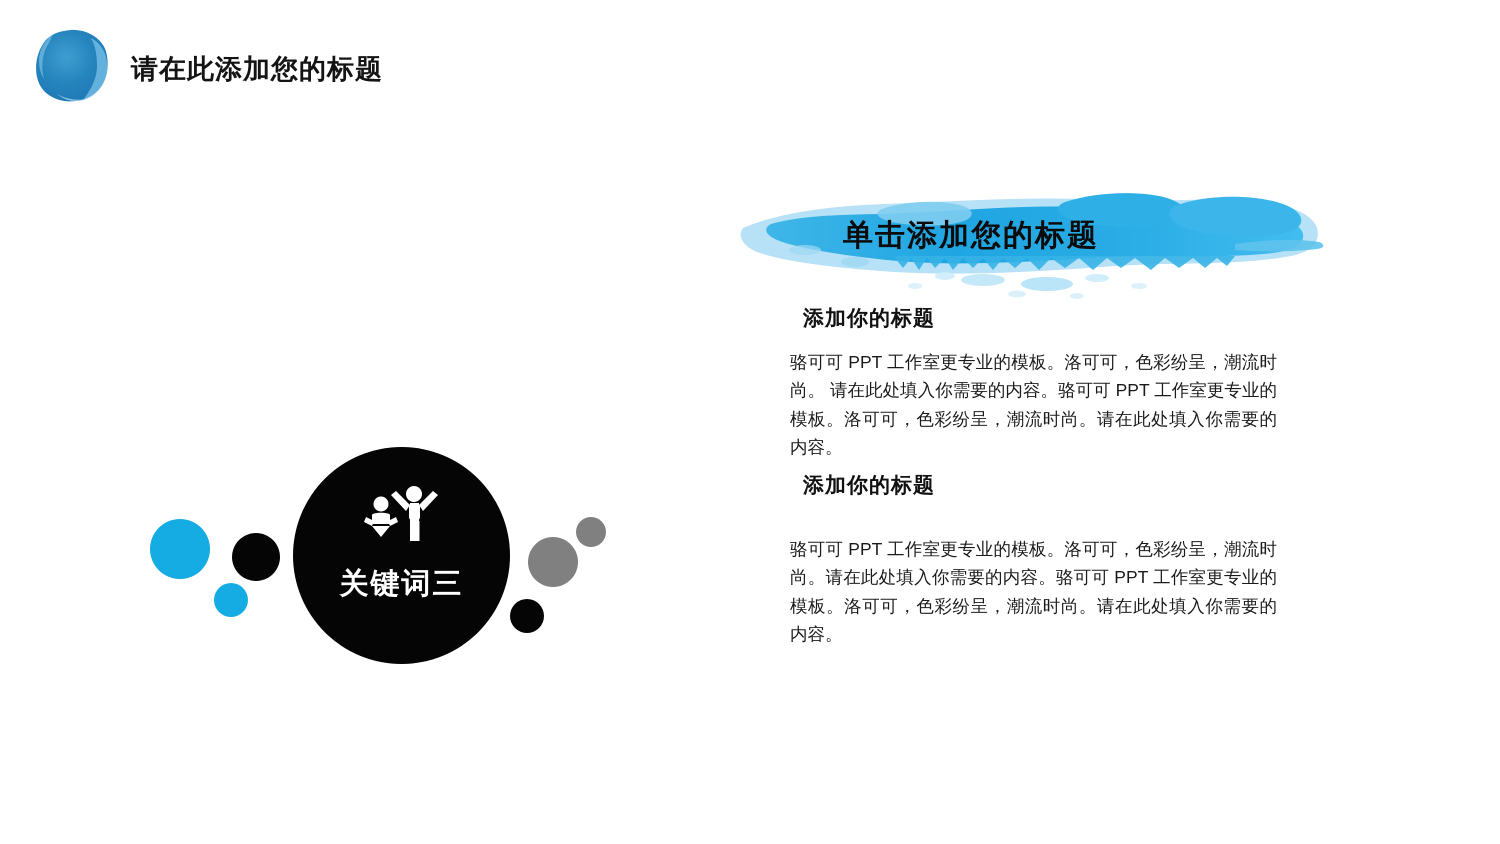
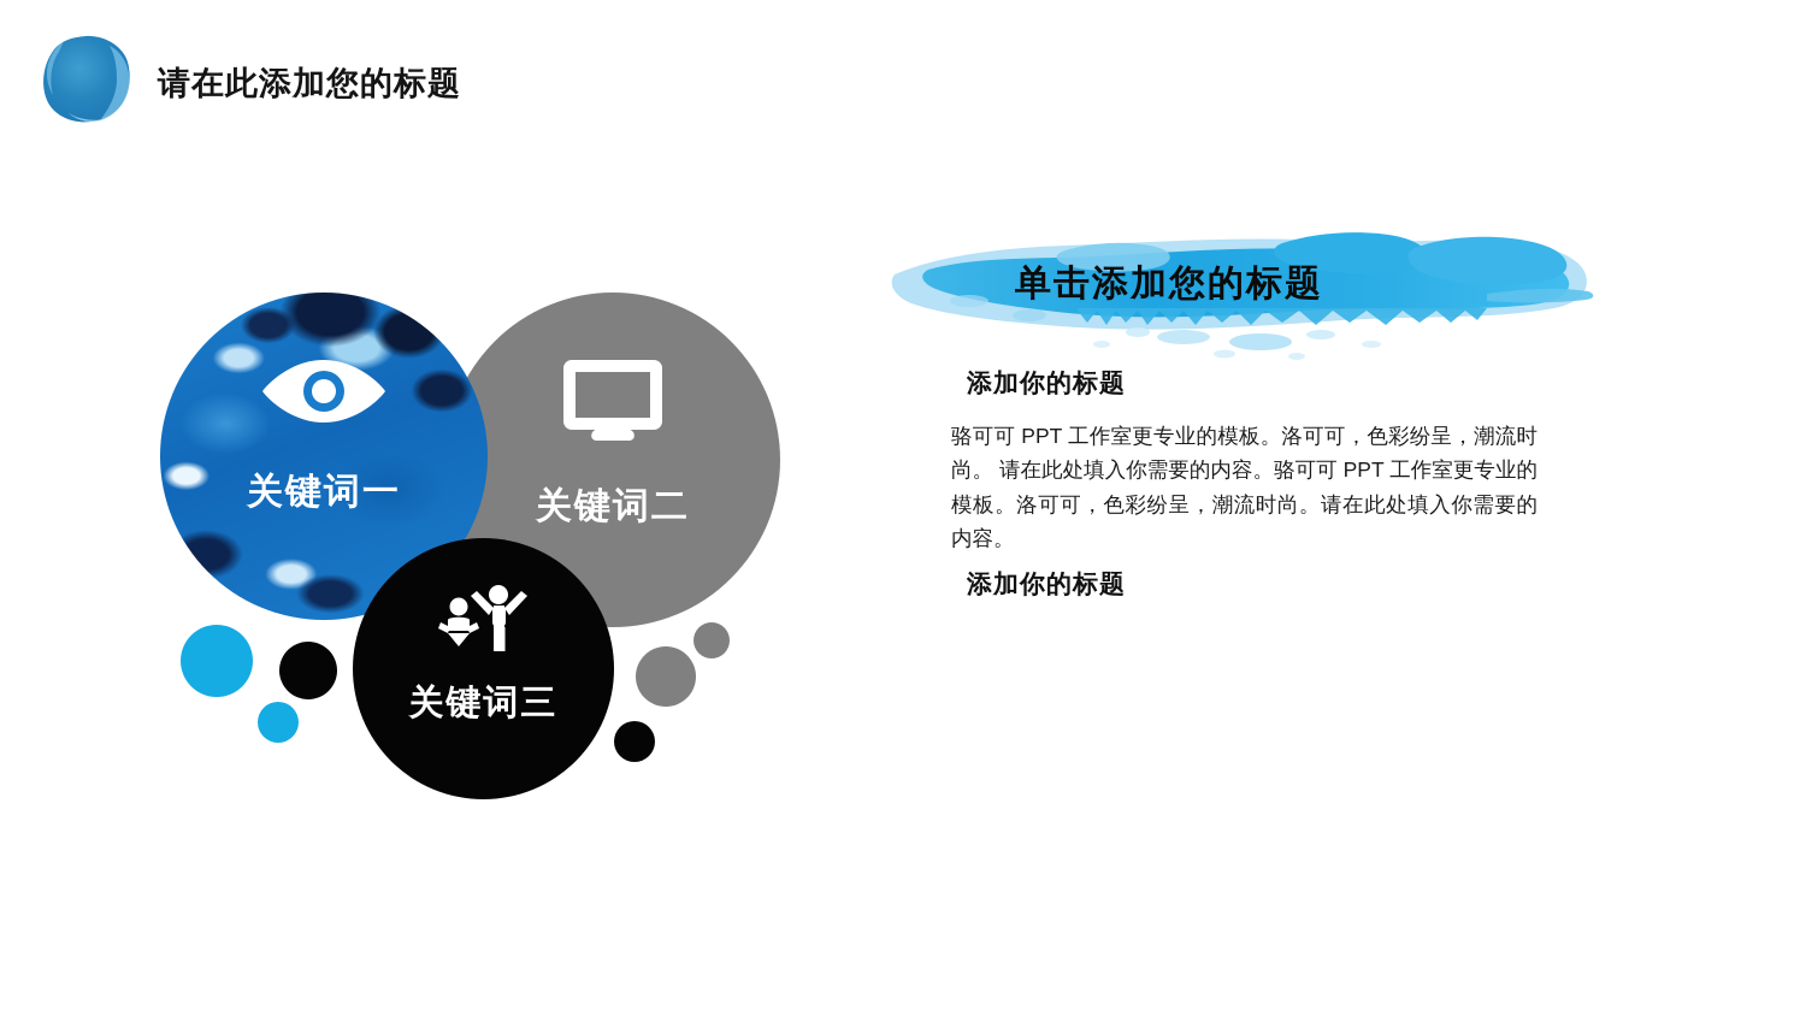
  请在此添加您的标题
+ 关键词二
+ 关键词一
  关键词三
  单击添加您的标题
  添加你的标题
  骆可可 PPT 工作室更专业的模板。洛可可，色彩纷呈，潮流时尚。 请在此处填入你需要的内容。骆可可 PPT 工作室更专业的模板。洛可可，色彩纷呈，潮流时尚。请在此处填入你需要的内容。
  添加你的标题
- 骆可可 PPT 工作室更专业的模板。洛可可，色彩纷呈，潮流时尚。请在此处填入你需要的内容。骆可可 PPT 工作室更专业的模板。洛可可，色彩纷呈，潮流时尚。请在此处填入你需要的内容。
